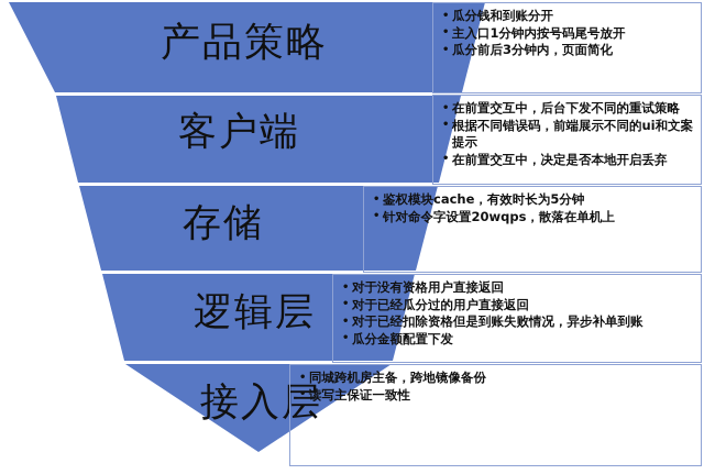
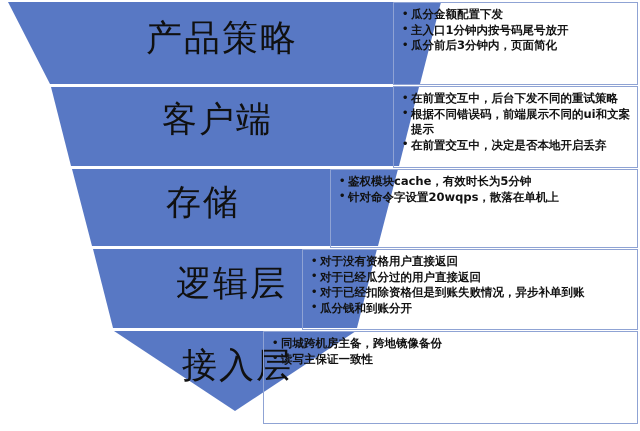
  产品策略
  客户端
  存储
  逻辑层
  接入层
- 瓜分钱和到账分开
+ 瓜分金额配置下发
  主入口1分钟内按号码尾号放开
  瓜分前后3分钟内，页面简化
  在前置交互中，后台下发不同的重试策略
  根据不同错误码，前端展示不同的ui和文案提示
  在前置交互中，决定是否本地开启丢弃
  鉴权模块cache，有效时长为5分钟
  针对命令字设置20wqps，散落在单机上
  对于没有资格用户直接返回
  对于已经瓜分过的用户直接返回
  对于已经扣除资格但是到账失败情况，异步补单到账
- 瓜分金额配置下发
+ 瓜分钱和到账分开
  同城跨机房主备，跨地镜像备份
  读写主保证一致性
